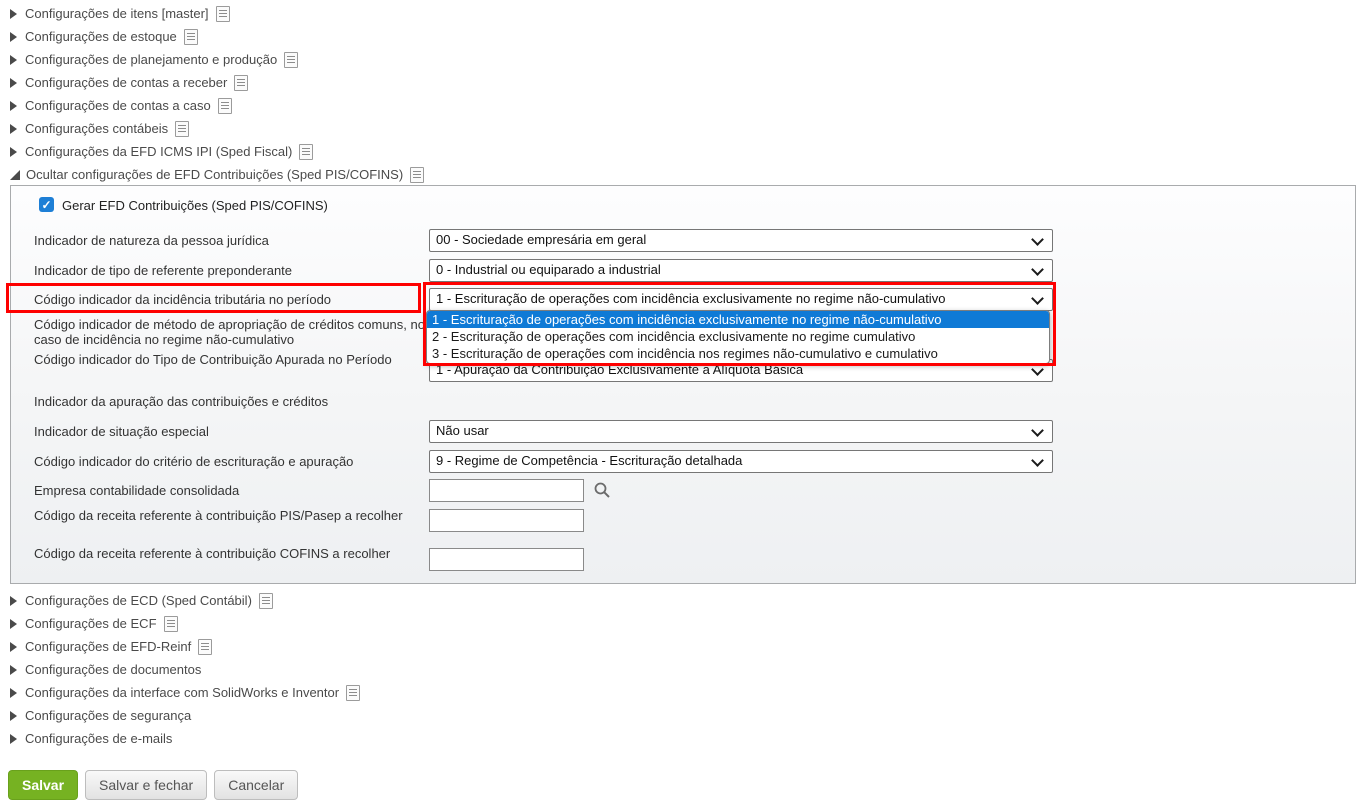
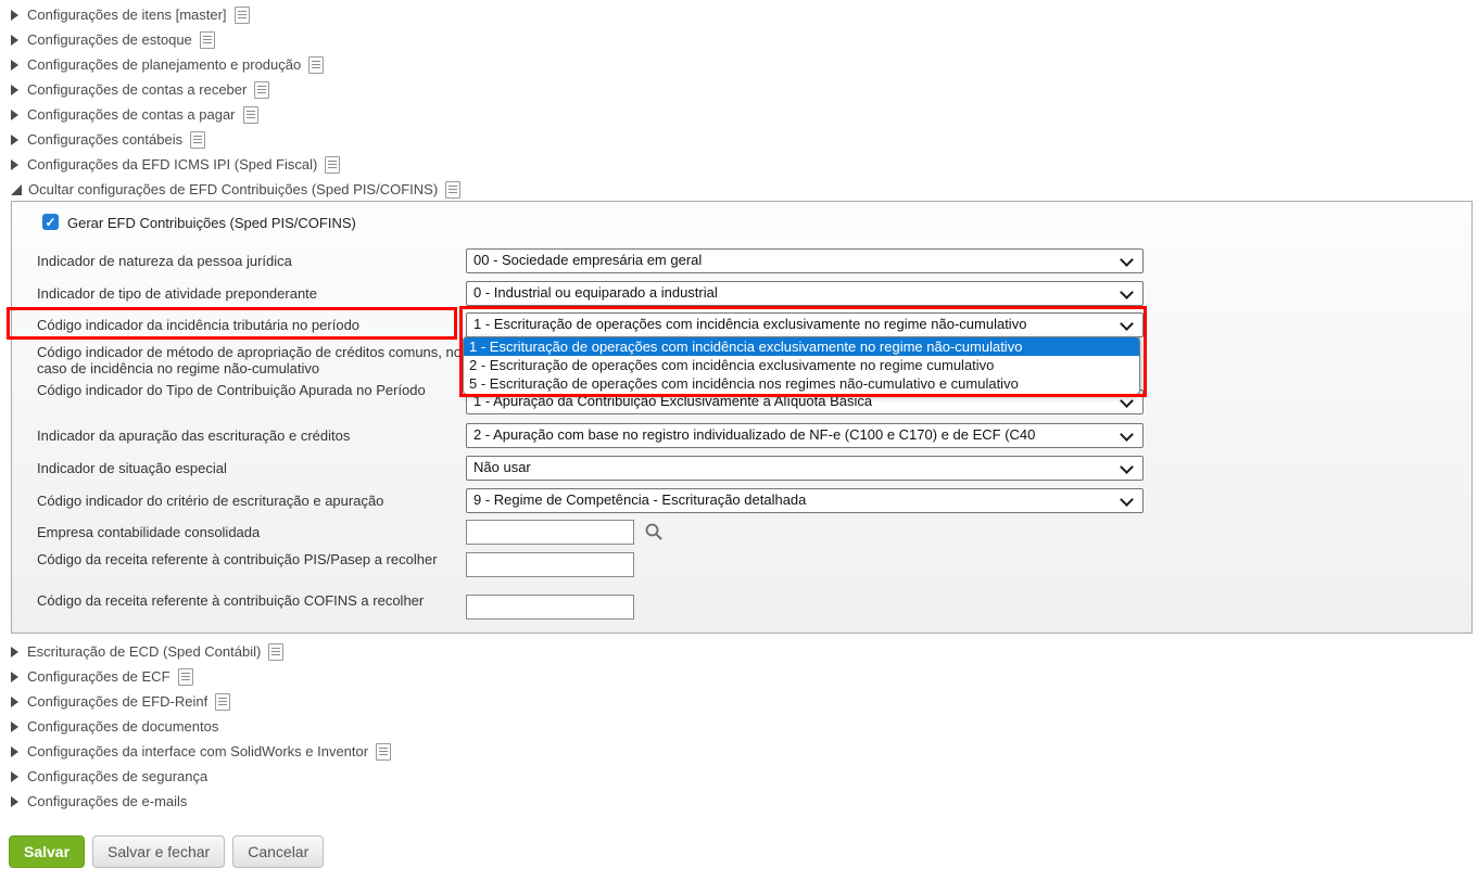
  Configurações de itens [master]
  Configurações de estoque
  Configurações de planejamento e produção
  Configurações de contas a receber
- Configurações de contas a caso
+ Configurações de contas a pagar
  Configurações contábeis
  Configurações da EFD ICMS IPI (Sped Fiscal)
  Ocultar configurações de EFD Contribuições (Sped PIS/COFINS)
  ✓
  Gerar EFD Contribuições (Sped PIS/COFINS)
  Indicador de natureza da pessoa jurídica
  00 - Sociedade empresária em geral
- Indicador de tipo de referente preponderante
+ Indicador de tipo de atividade preponderante
  0 - Industrial ou equiparado a industrial
  Código indicador da incidência tributária no período
  1 - Escrituração de operações com incidência exclusivamente no regime não-cumulativo
  Código indicador de método de apropriação de créditos comuns, no caso de incidência no regime não-cumulativo
  Código indicador do Tipo de Contribuição Apurada no Período
  1 - Apuração da Contribuição Exclusivamente a Alíquota Básica
- Indicador da apuração das contribuições e créditos
+ Indicador da apuração das escrituração e créditos
+ 2 - Apuração com base no registro individualizado de NF-e (C100 e C170) e de ECF (C40
  Indicador de situação especial
  Não usar
  Código indicador do critério de escrituração e apuração
  9 - Regime de Competência - Escrituração detalhada
  Empresa contabilidade consolidada
  Código da receita referente à contribuição PIS/Pasep a recolher
  Código da receita referente à contribuição COFINS a recolher
  1 - Escrituração de operações com incidência exclusivamente no regime não-cumulativo
  2 - Escrituração de operações com incidência exclusivamente no regime cumulativo
- 3 - Escrituração de operações com incidência nos regimes não-cumulativo e cumulativo
+ 5 - Escrituração de operações com incidência nos regimes não-cumulativo e cumulativo
- Configurações de ECD (Sped Contábil)
+ Escrituração de ECD (Sped Contábil)
  Configurações de ECF
  Configurações de EFD-Reinf
  Configurações de documentos
  Configurações da interface com SolidWorks e Inventor
  Configurações de segurança
  Configurações de e-mails
  Salvar
  Salvar e fechar
  Cancelar
